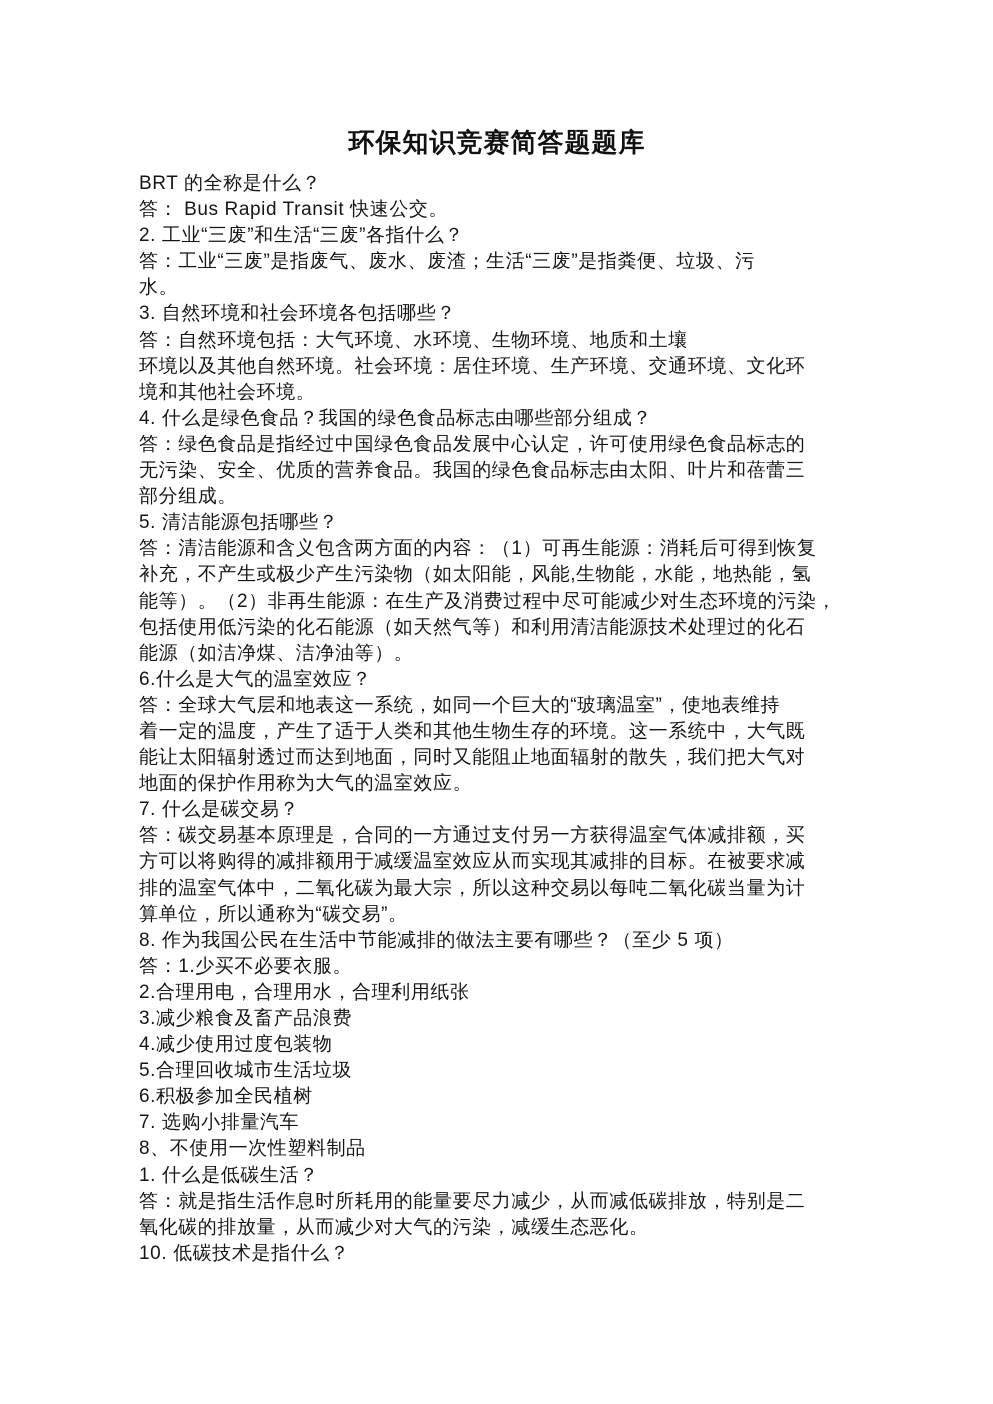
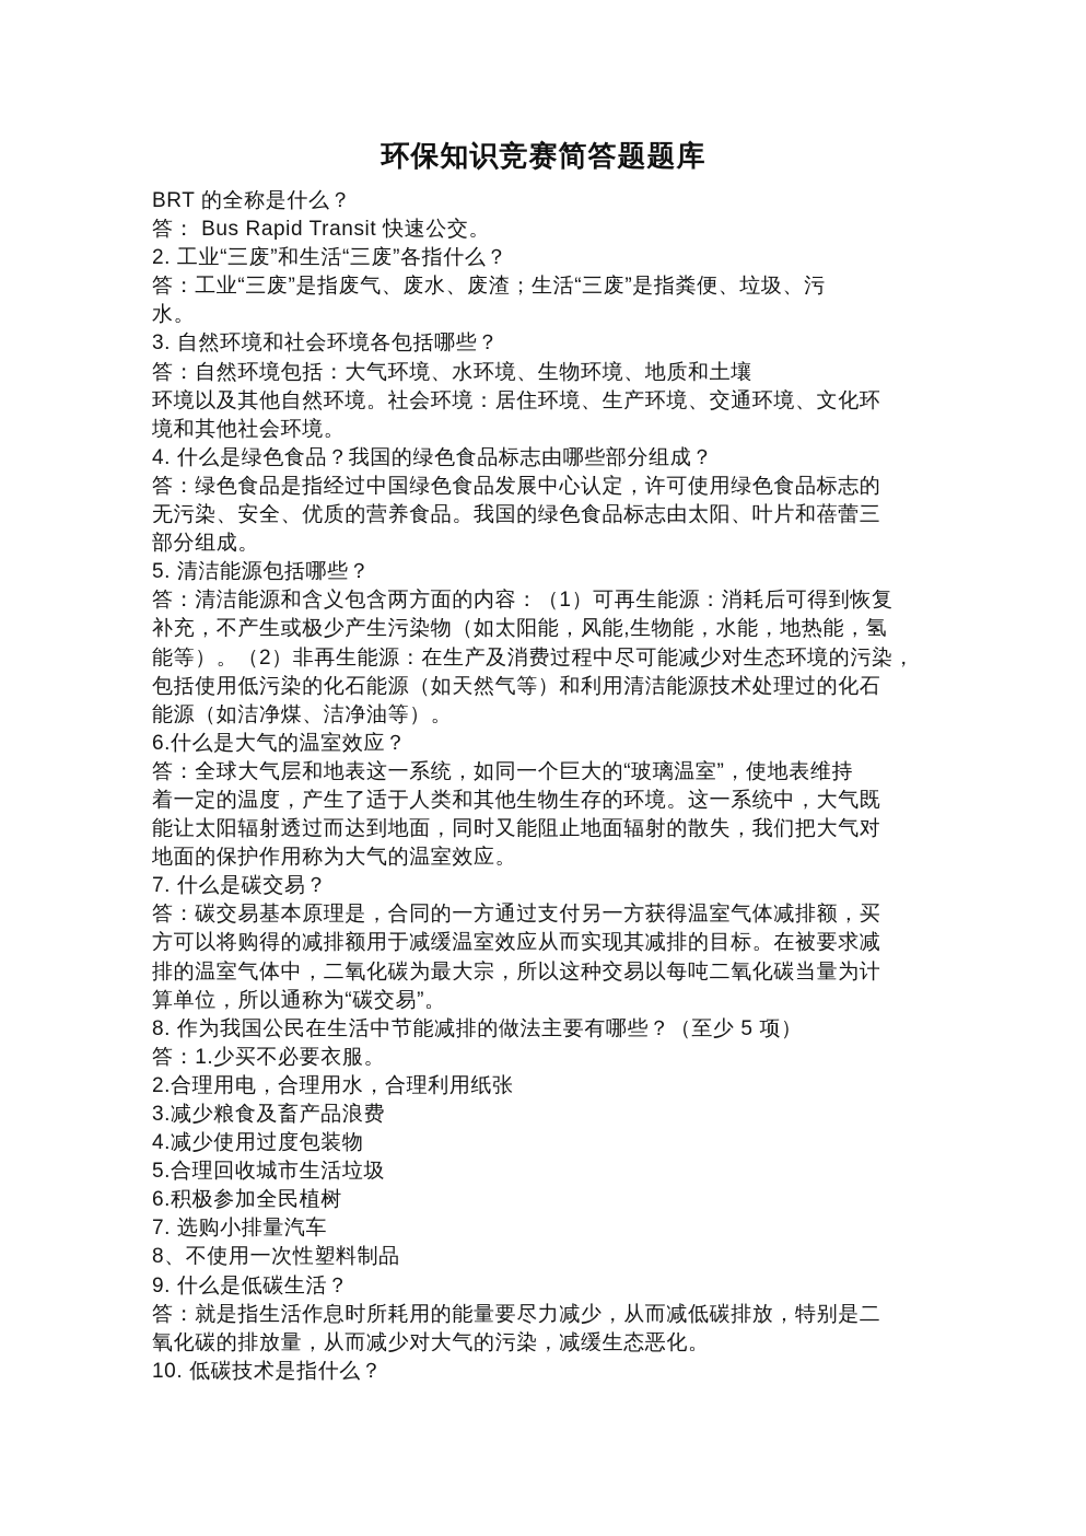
  环保知识竞赛简答题题库
  BRT 的全称是什么？
  答： Bus Rapid Transit 快速公交。
  2. 工业“三废”和生活“三废”各指什么？
  答：工业“三废”是指废气、废水、废渣；生活“三废”是指粪便、垃圾、污
  水。
  3. 自然环境和社会环境各包括哪些？
  答：自然环境包括：大气环境、水环境、生物环境、地质和土壤
  环境以及其他自然环境。社会环境：居住环境、生产环境、交通环境、文化环
  境和其他社会环境。
  4. 什么是绿色食品？我国的绿色食品标志由哪些部分组成？
  答：绿色食品是指经过中国绿色食品发展中心认定，许可使用绿色食品标志的
  无污染、安全、优质的营养食品。我国的绿色食品标志由太阳、叶片和蓓蕾三
  部分组成。
  5. 清洁能源包括哪些？
  答：清洁能源和含义包含两方面的内容：（1）可再生能源：消耗后可得到恢复
  补充，不产生或极少产生污染物（如太阳能，风能,生物能，水能，地热能，氢
  能等）。（2）非再生能源：在生产及消费过程中尽可能减少对生态环境的污染，
  包括使用低污染的化石能源（如天然气等）和利用清洁能源技术处理过的化石
  能源（如洁净煤、洁净油等）。
  6.什么是大气的温室效应？
  答：全球大气层和地表这一系统，如同一个巨大的“玻璃温室”，使地表维持
  着一定的温度，产生了适于人类和其他生物生存的环境。这一系统中，大气既
  能让太阳辐射透过而达到地面，同时又能阻止地面辐射的散失，我们把大气对
  地面的保护作用称为大气的温室效应。
  7. 什么是碳交易？
  答：碳交易基本原理是，合同的一方通过支付另一方获得温室气体减排额，买
  方可以将购得的减排额用于减缓温室效应从而实现其减排的目标。在被要求减
  排的温室气体中，二氧化碳为最大宗，所以这种交易以每吨二氧化碳当量为计
  算单位，所以通称为“碳交易”。
  8. 作为我国公民在生活中节能减排的做法主要有哪些？（至少 5 项）
  答：1.少买不必要衣服。
  2.合理用电，合理用水，合理利用纸张
  3.减少粮食及畜产品浪费
  4.减少使用过度包装物
  5.合理回收城市生活垃圾
  6.积极参加全民植树
  7. 选购小排量汽车
  8、不使用一次性塑料制品
- 1. 什么是低碳生活？
+ 9. 什么是低碳生活？
  答：就是指生活作息时所耗用的能量要尽力减少，从而减低碳排放，特别是二
  氧化碳的排放量，从而减少对大气的污染，减缓生态恶化。
  10. 低碳技术是指什么？
